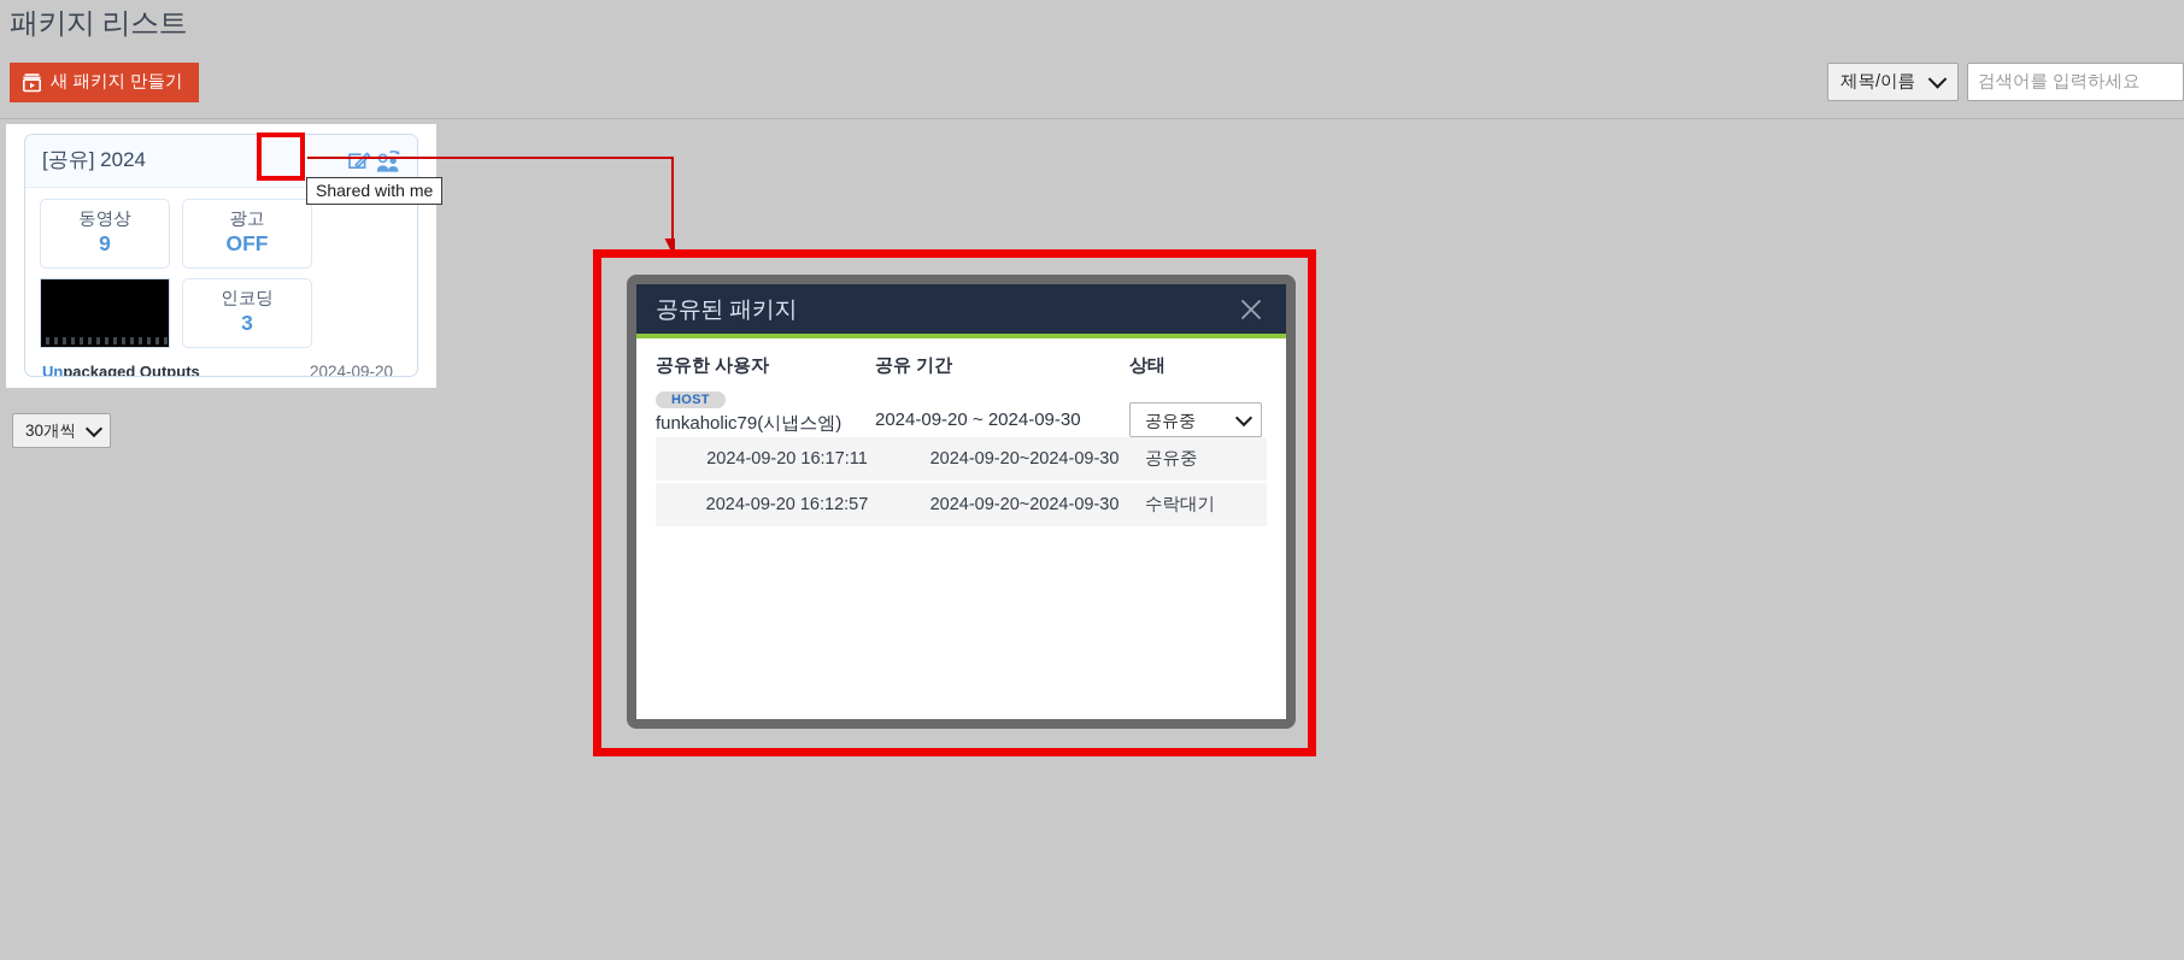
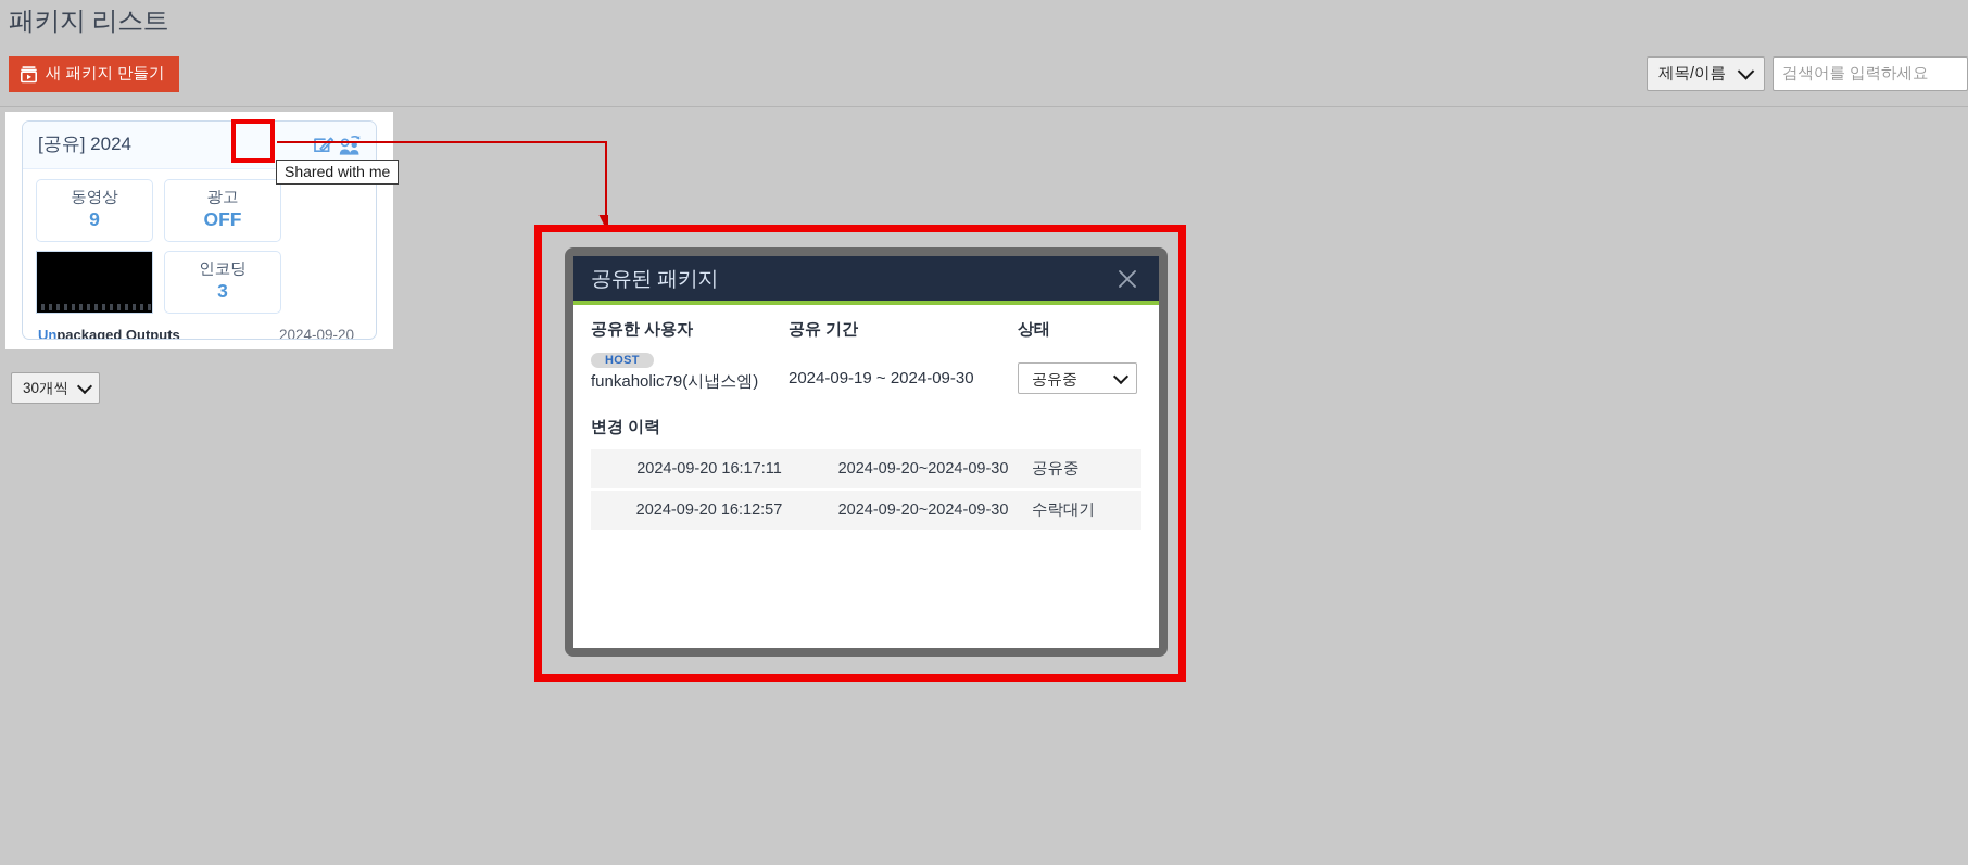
  패키지 리스트
  새 패키지 만들기
  제목/이름
  검색어를 입력하세요
  [공유] 2024
  동영상
  9
  광고
  OFF
  인코딩
  3
  Unpackaged Outputs
  2024-09-20
  Shared with me
  30개씩
  공유된 패키지
  공유한 사용자
  공유 기간
  상태
  HOST
  funkaholic79(시냅스엠)
- 2024-09-20 ~ 2024-09-30
+ 2024-09-19 ~ 2024-09-30
  공유중
+ 변경 이력
  2024-09-20 16:17:11
  2024-09-20~2024-09-30
  공유중
  2024-09-20 16:12:57
  2024-09-20~2024-09-30
  수락대기
